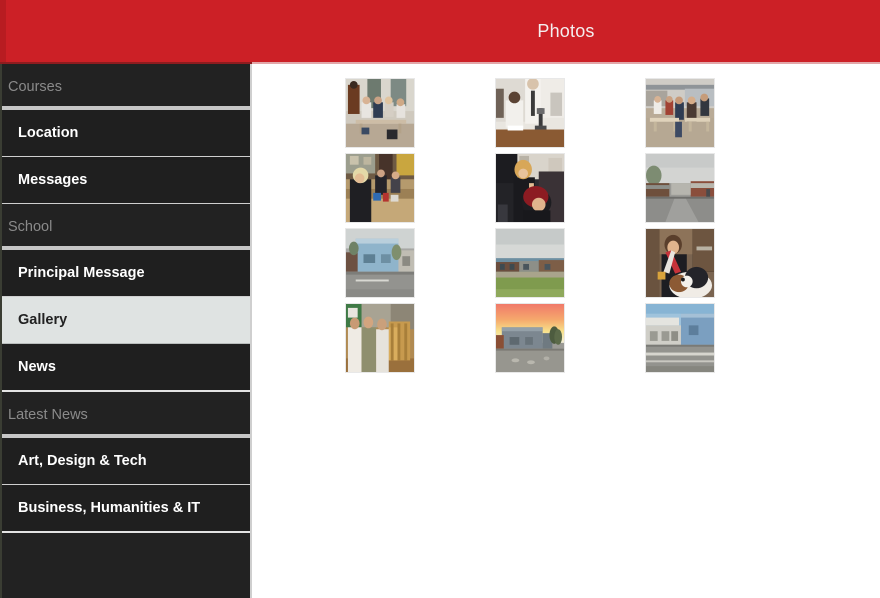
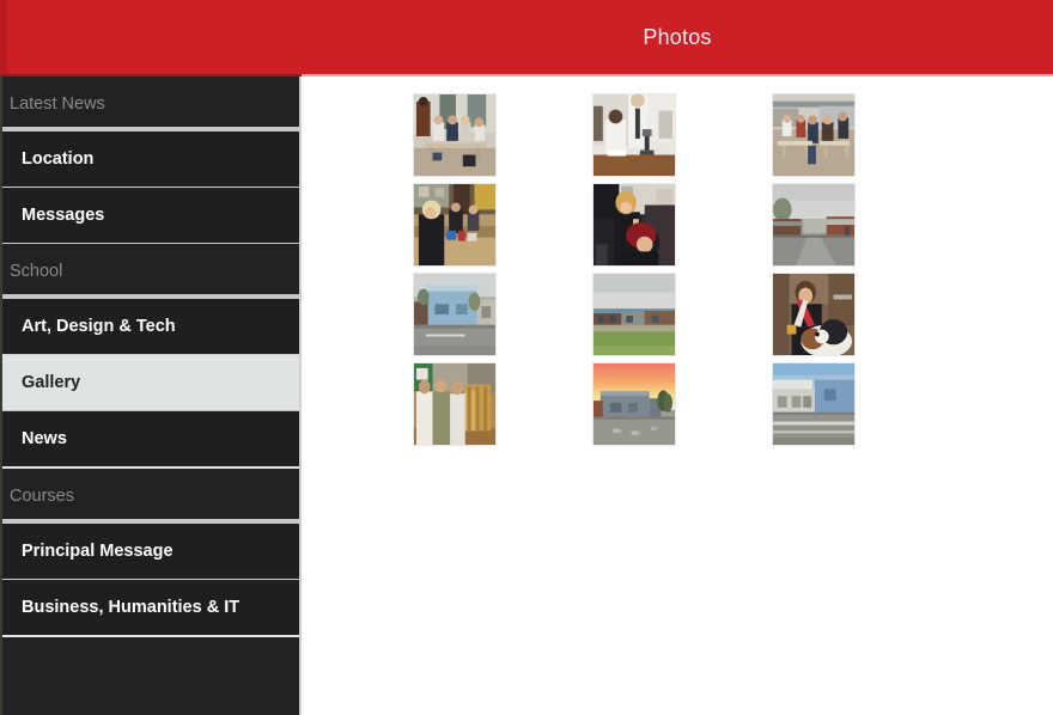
  Photos
- Courses
+ Latest News
  Location
  Messages
  School
- Principal Message
+ Art, Design & Tech
  Gallery
  News
- Latest News
+ Courses
- Art, Design & Tech
+ Principal Message
  Business, Humanities & IT
